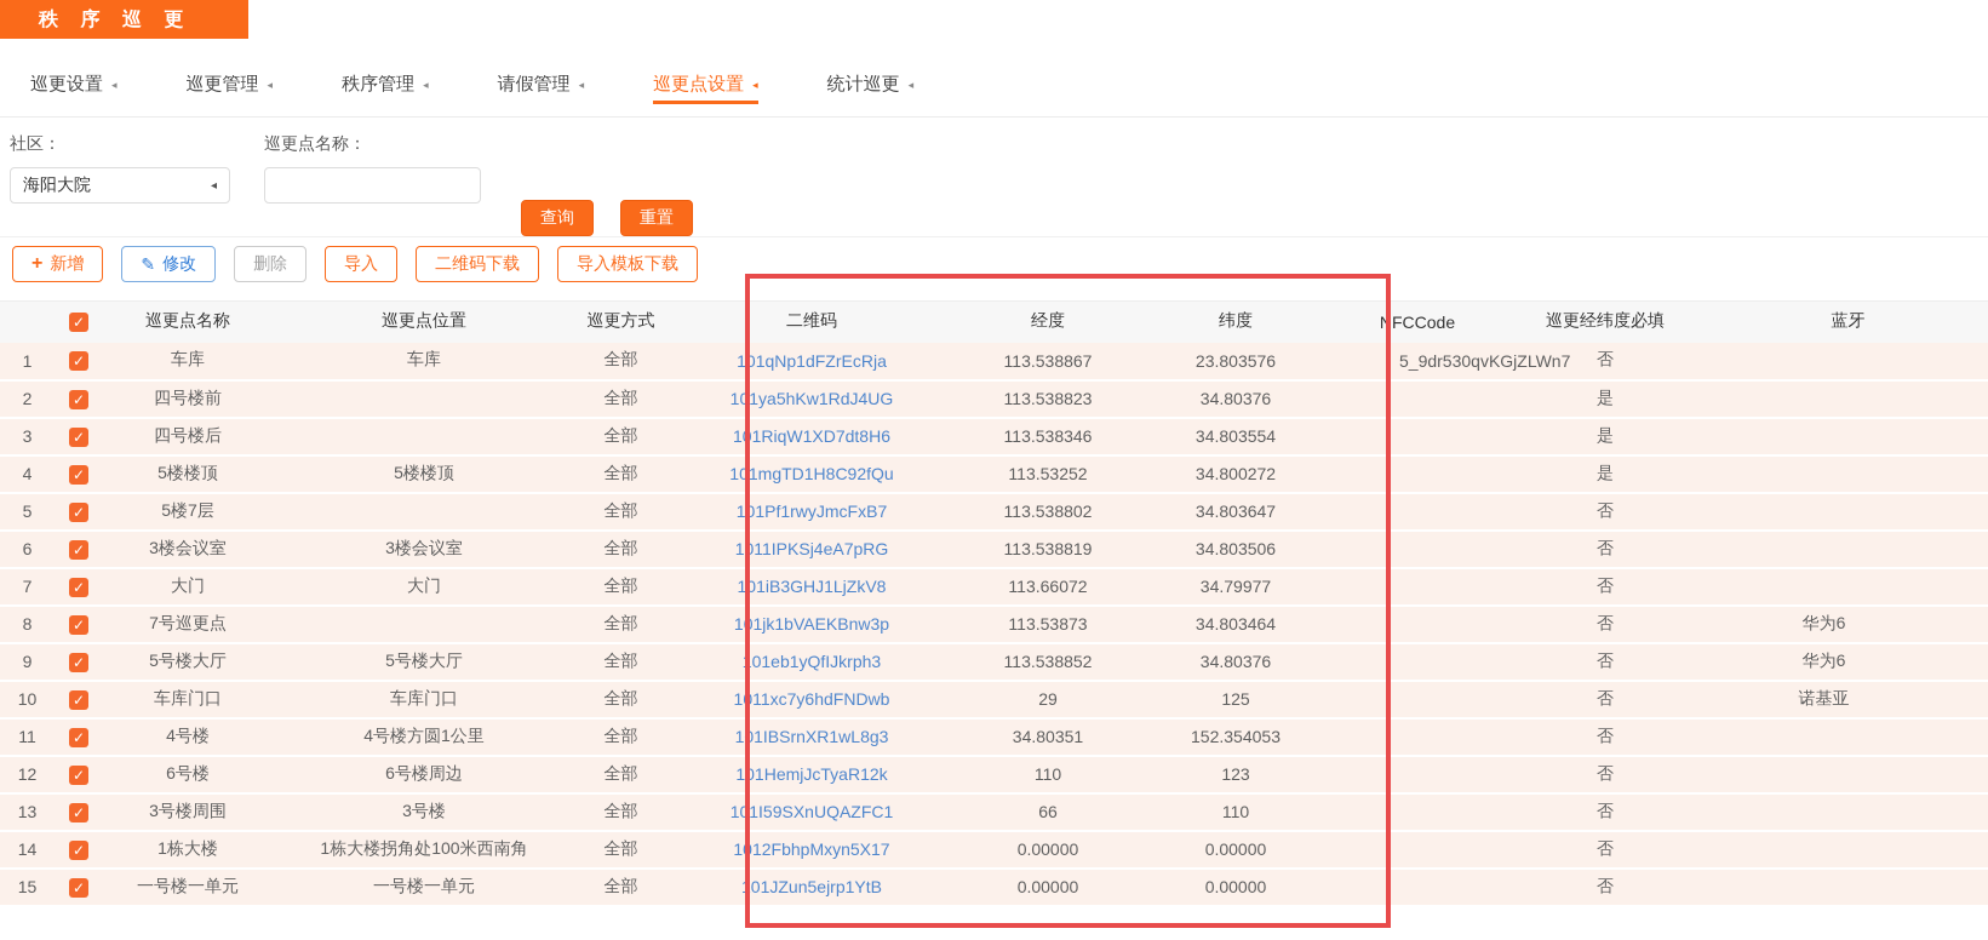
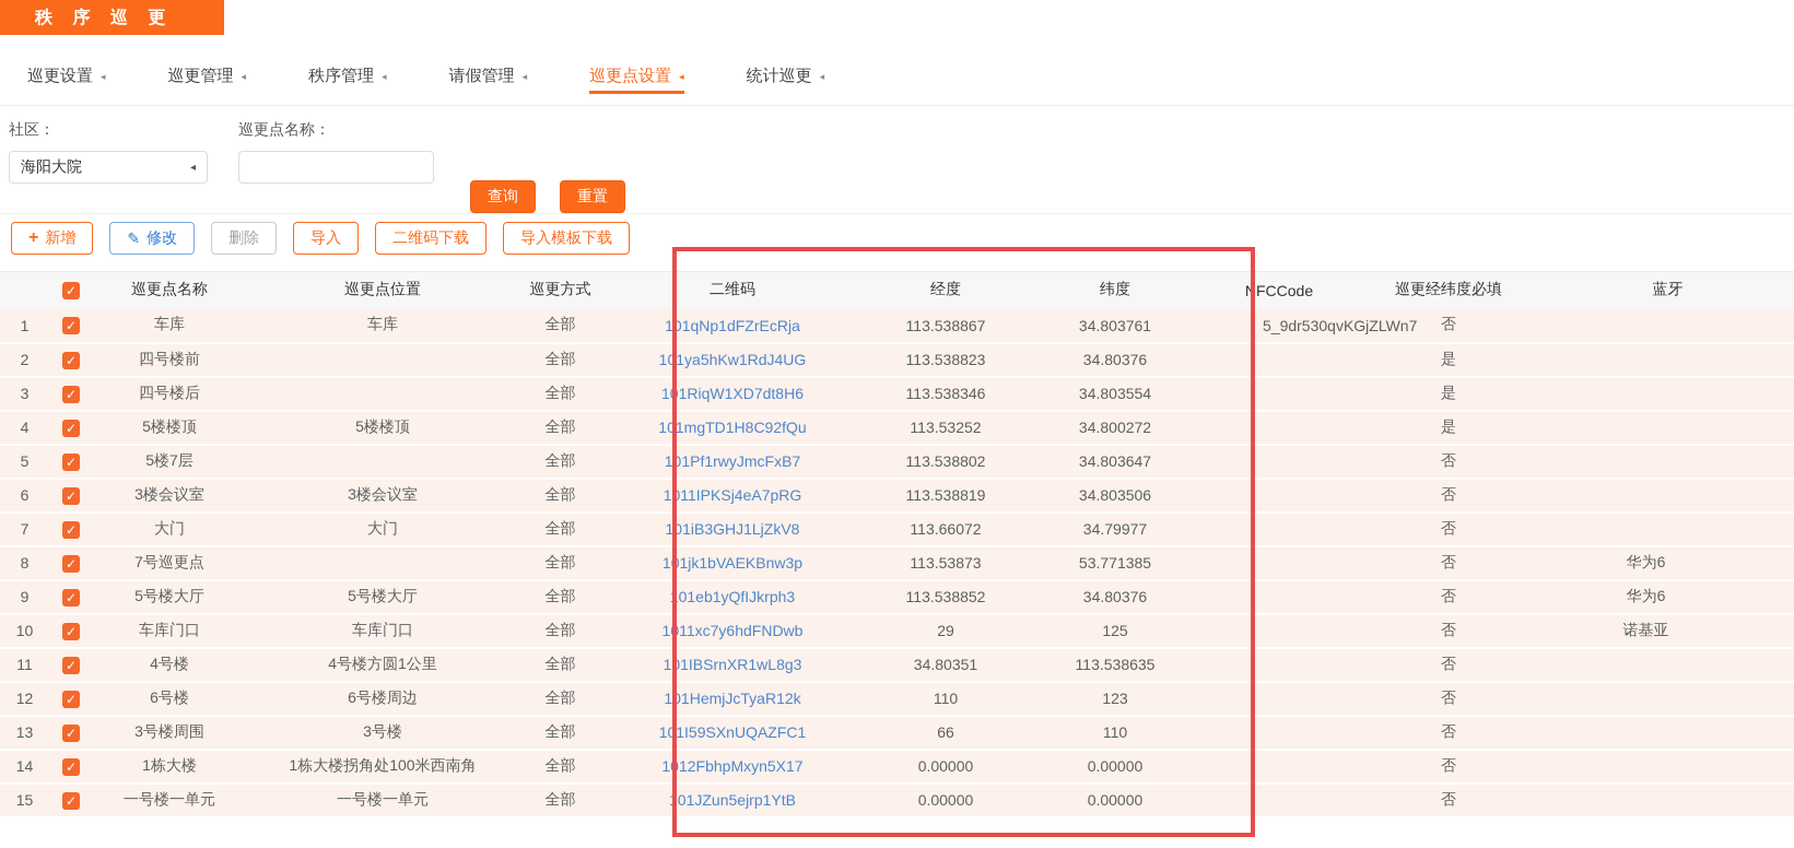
  秩 序 巡 更
  巡更设置
  巡更管理
  秩序管理
  请假管理
  巡更点设置
  统计巡更
  社区：
  海阳大院
  巡更点名称：
  查询
  重置
  新增
  修改
  删除
  导入
  二维码下载
  导入模板下载
  		巡更点名称	巡更点位置	巡更方式	二维码	经度	纬度	NFCCode	巡更经纬度必填	蓝牙
- 1		车库	车库	全部	101qNp1dFZrEcRja	113.538867	23.803576	5_9dr530qvKGjZLWn7	否
+ 1		车库	车库	全部	101qNp1dFZrEcRja	113.538867	34.803761	5_9dr530qvKGjZLWn7	否
  2		四号楼前		全部	101ya5hKw1RdJ4UG	113.538823	34.80376		是
  3		四号楼后		全部	101RiqW1XD7dt8H6	113.538346	34.803554		是
  4		5楼楼顶	5楼楼顶	全部	101mgTD1H8C92fQu	113.53252	34.800272		是
  5		5楼7层		全部	101Pf1rwyJmcFxB7	113.538802	34.803647		否
  6		3楼会议室	3楼会议室	全部	1011IPKSj4eA7pRG	113.538819	34.803506		否
  7		大门	大门	全部	101iB3GHJ1LjZkV8	113.66072	34.79977		否
- 8		7号巡更点		全部	101jk1bVAEKBnw3p	113.53873	34.803464		否	华为6
+ 8		7号巡更点		全部	101jk1bVAEKBnw3p	113.53873	53.771385		否	华为6
  9		5号楼大厅	5号楼大厅	全部	101eb1yQfIJkrph3	113.538852	34.80376		否	华为6
  10		车库门口	车库门口	全部	1011xc7y6hdFNDwb	29	125		否	诺基亚
- 11		4号楼	4号楼方圆1公里	全部	101IBSrnXR1wL8g3	34.80351	152.354053		否
+ 11		4号楼	4号楼方圆1公里	全部	101IBSrnXR1wL8g3	34.80351	113.538635		否
  12		6号楼	6号楼周边	全部	101HemjJcTyaR12k	110	123		否
  13		3号楼周围	3号楼	全部	101I59SXnUQAZFC1	66	110		否
  14		1栋大楼	1栋大楼拐角处100米西南角	全部	1012FbhpMxyn5X17	0.00000	0.00000		否
  15		一号楼一单元	一号楼一单元	全部	101JZun5ejrp1YtB	0.00000	0.00000		否
